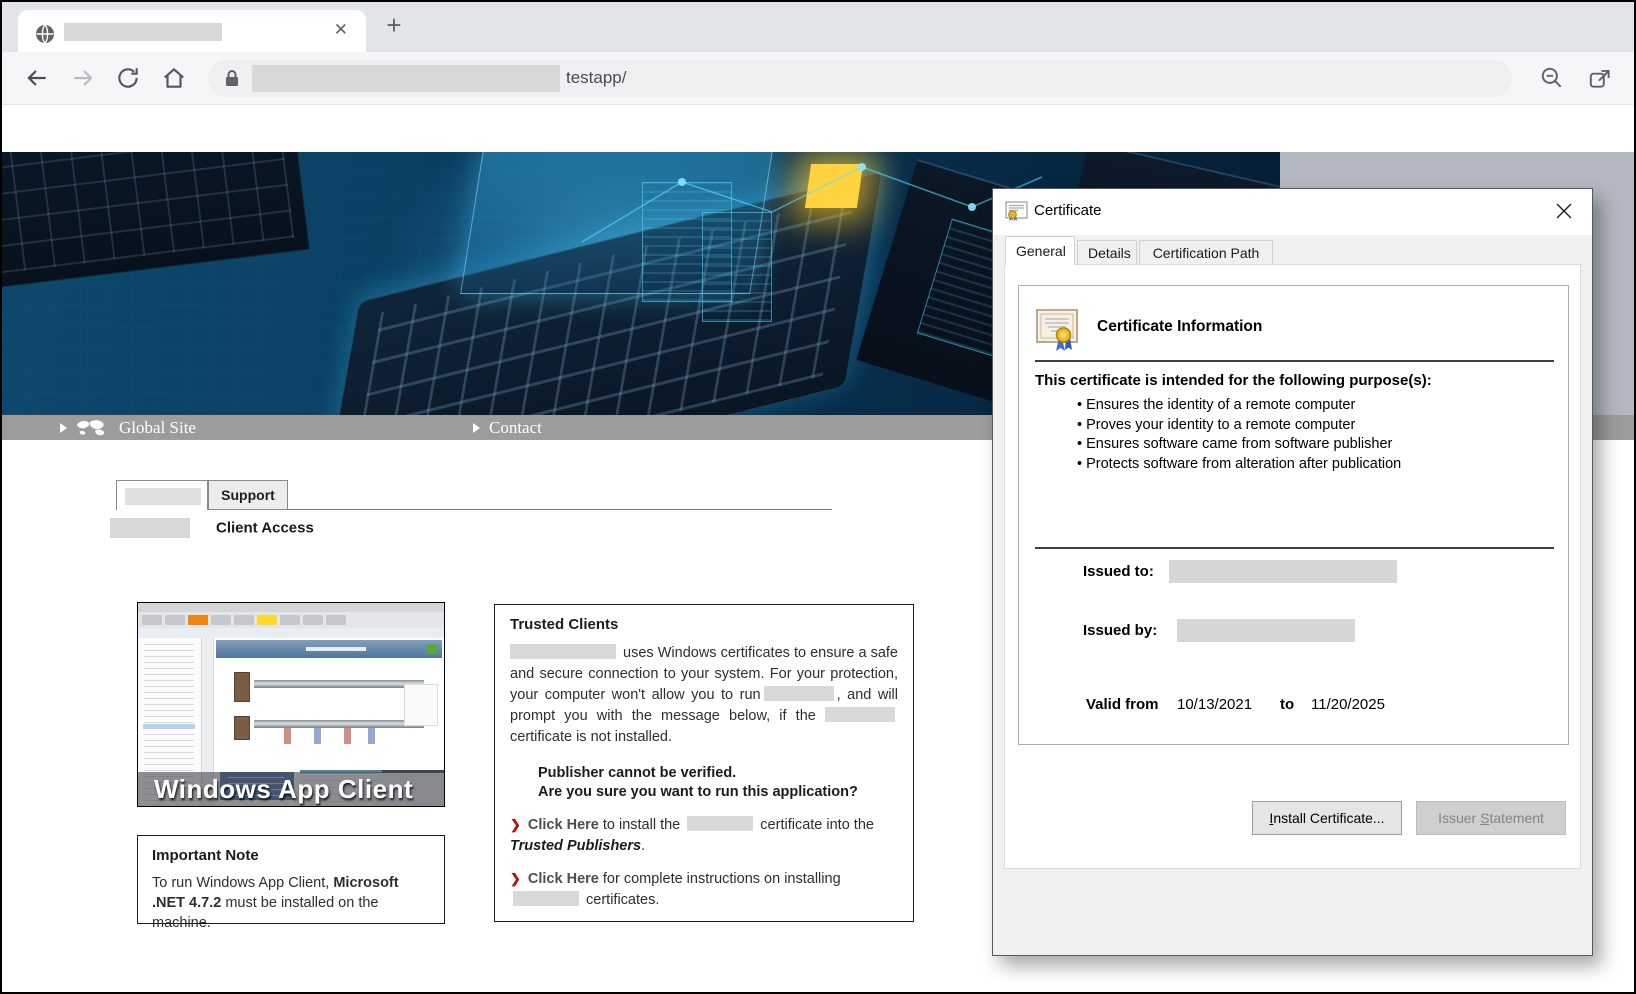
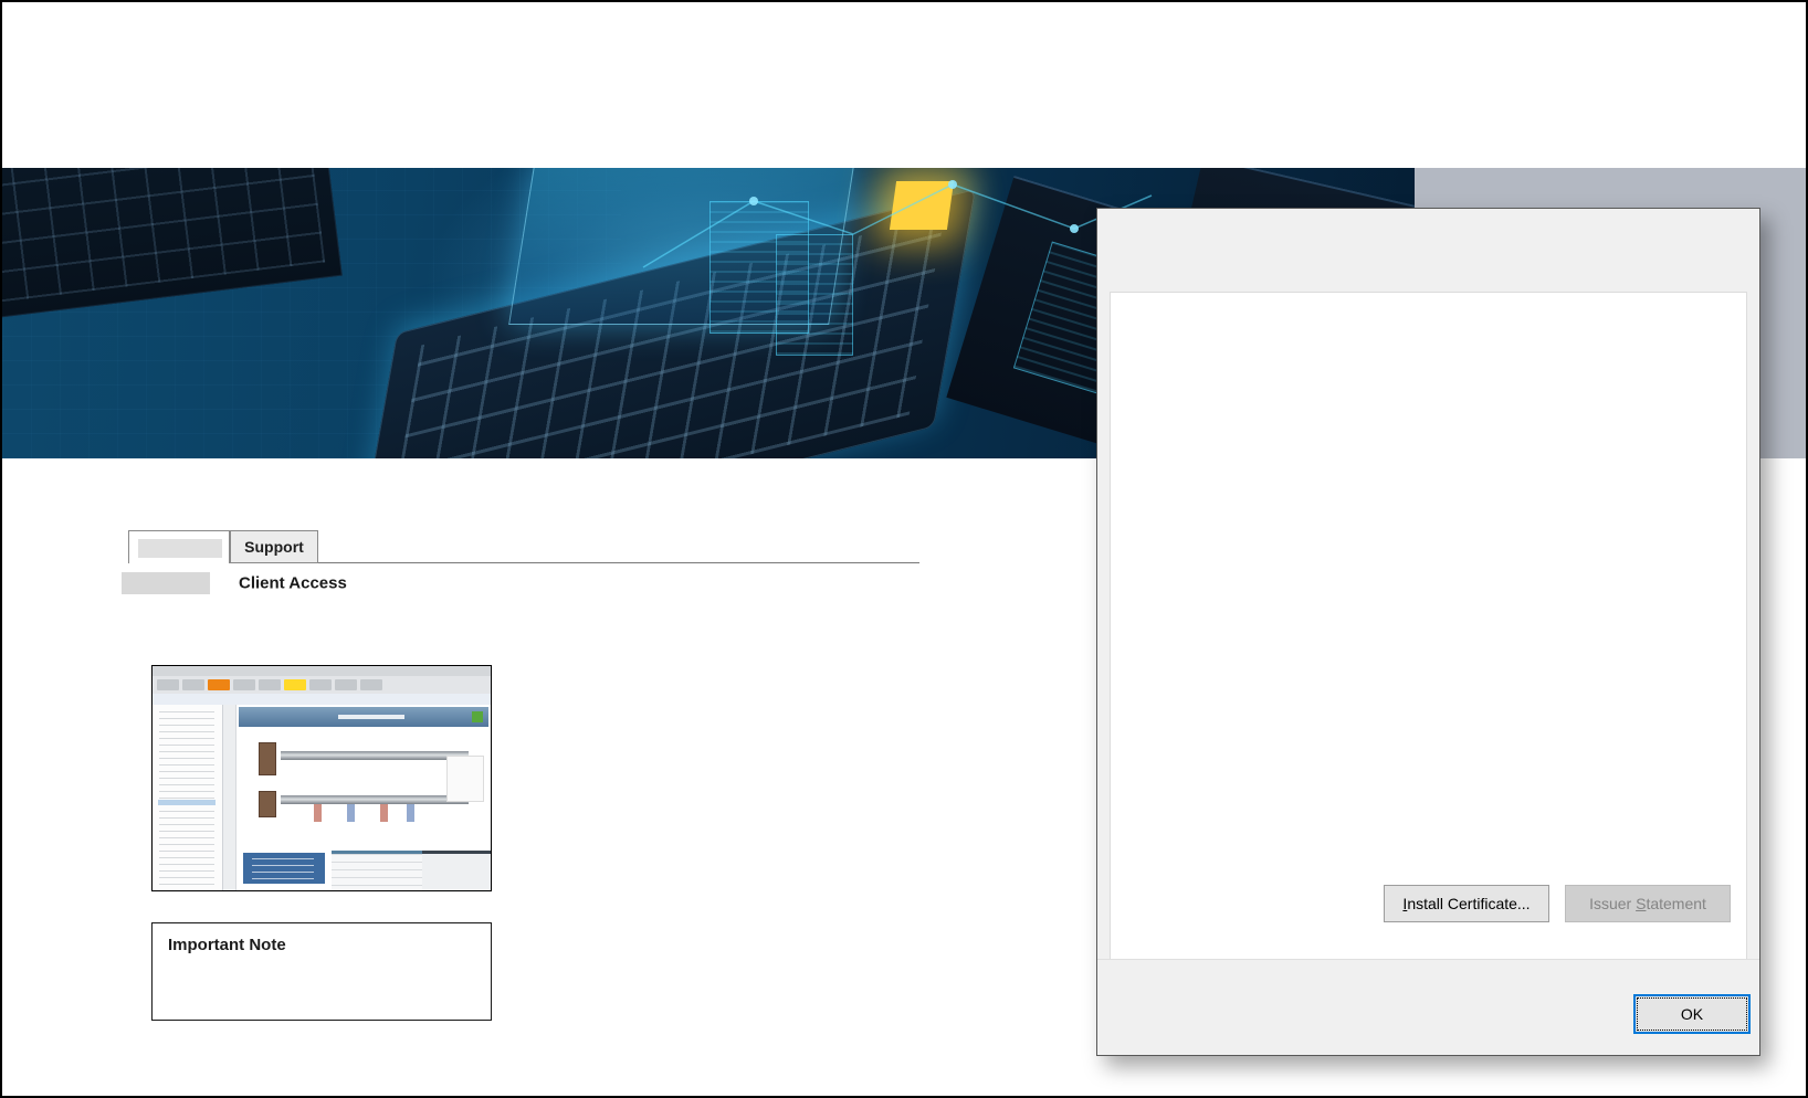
- ✕
- +
- testapp/
- Global Site
- Contact
  Support
  Client Access
- Windows App Client
  Important Note
- To run Windows App Client, Microsoft .NET 4.7.2 must be installed on the machine.
- Trusted Clients
- uses Windows certificates to ensure a safe and secure connection to your system. For your protection, your computer won't allow you to run , and will prompt you with the message below, if the certificate is not installed.
- Publisher cannot be verified.
- Are you sure you want to run this application?
- ❯ Click Here to install the certificate into the Trusted Publishers.
- ❯ Click Here for complete instructions on installing certificates.
- Certificate
- General
- Details
- Certification Path
- Certificate Information
- This certificate is intended for the following purpose(s):
- Ensures the identity of a remote computer
- Proves your identity to a remote computer
- Ensures software came from software publisher
- Protects software from alteration after publication
- Issued to:
- Issued by:
- Valid from
- 10/13/2021
- to
- 11/20/2025
  Install Certificate...
  Issuer Statement
+ OK
